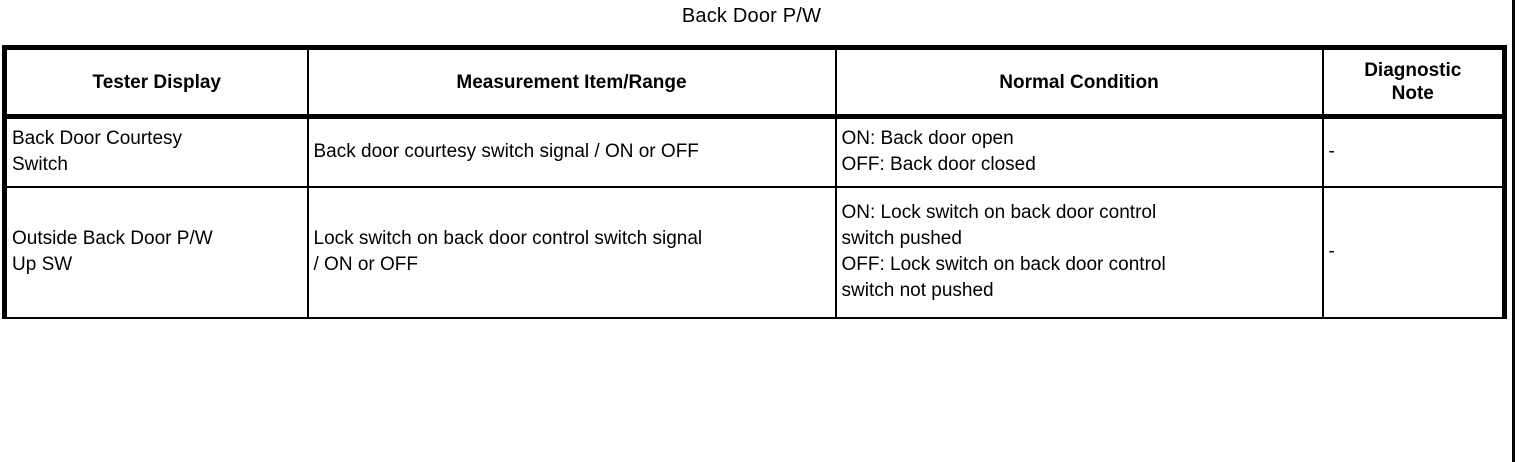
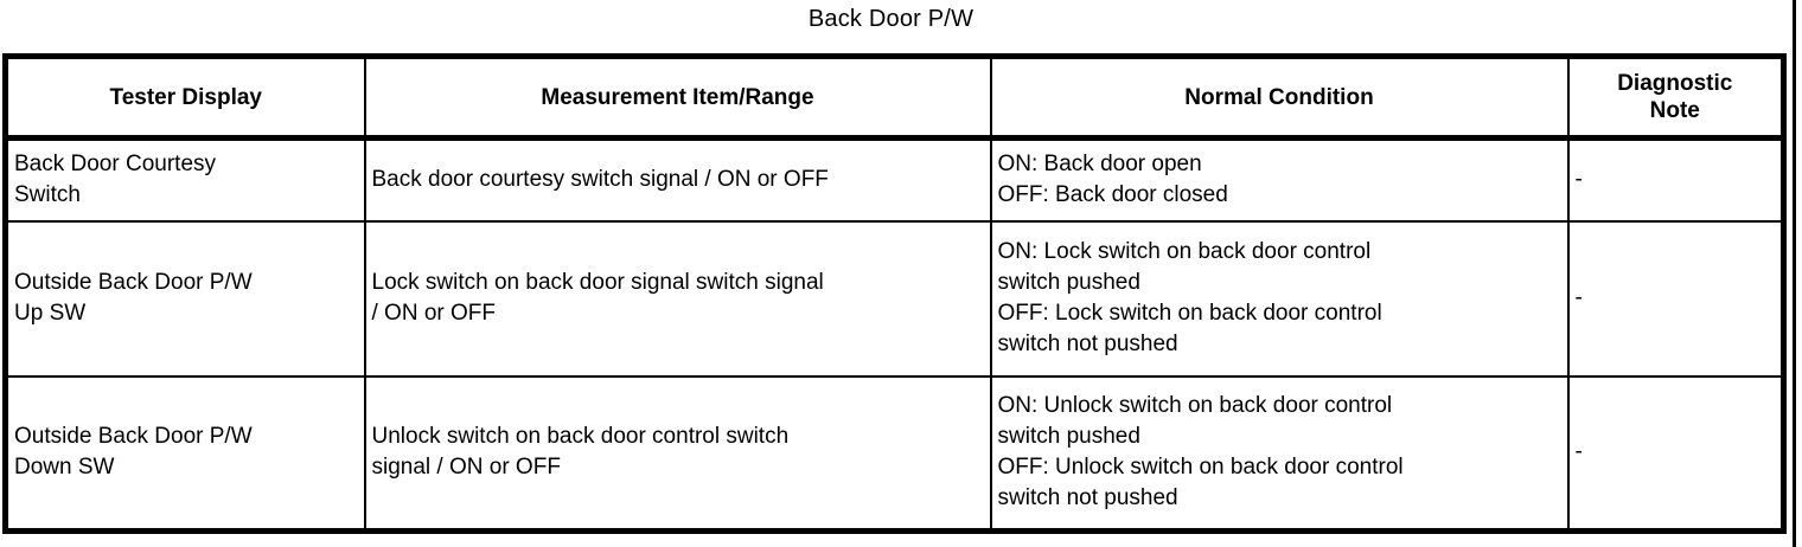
  Back Door P/W
  Tester Display	Measurement Item/Range	Normal Condition	Diagnostic Note
  Back Door Courtesy Switch	Back door courtesy switch signal / ON or OFF	ON: Back door open OFF: Back door closed	-
- Outside Back Door P/W Up SW	Lock switch on back door control switch signal / ON or OFF	ON: Lock switch on back door control switch pushed OFF: Lock switch on back door control switch not pushed	-
+ Outside Back Door P/W Up SW	Lock switch on back door signal switch signal / ON or OFF	ON: Lock switch on back door control switch pushed OFF: Lock switch on back door control switch not pushed	-
+ Outside Back Door P/W Down SW	Unlock switch on back door control switch signal / ON or OFF	ON: Unlock switch on back door control switch pushed OFF: Unlock switch on back door control switch not pushed	-
